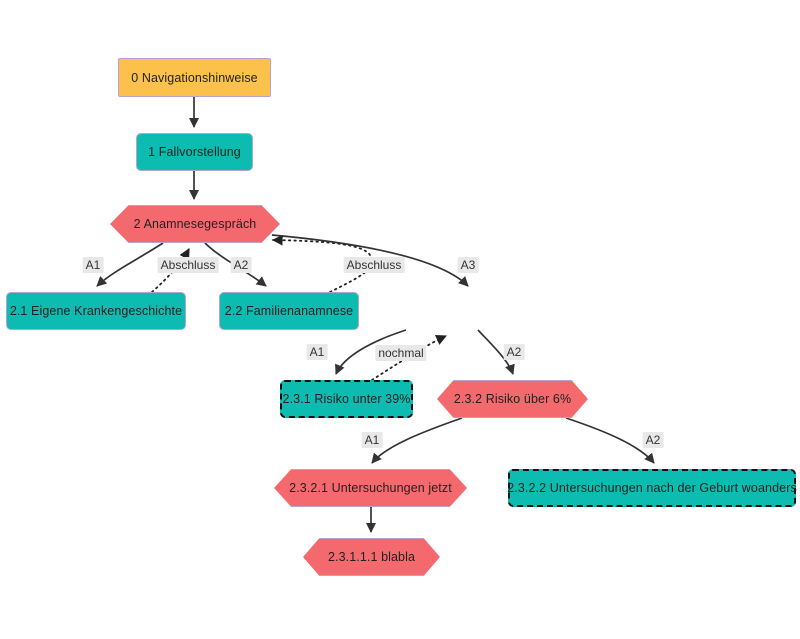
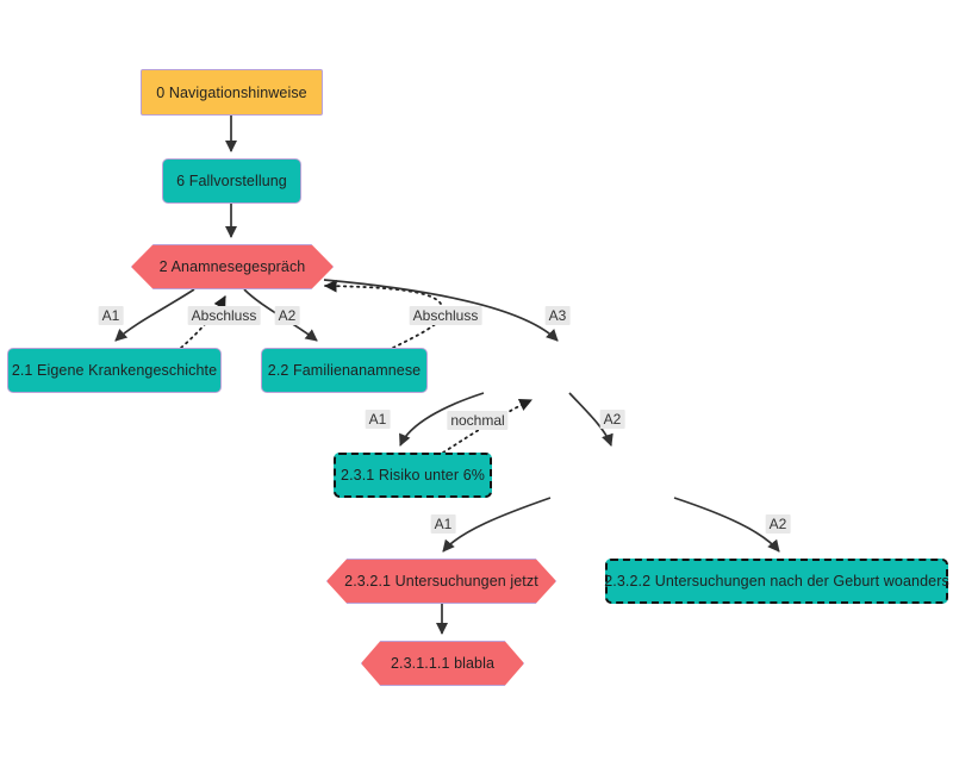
  0 Navigationshinweise
- 1 Fallvorstellung
+ 6 Fallvorstellung
  2 Anamnesegespräch
  2.1 Eigene Krankengeschichte
  2.2 Familienanamnese
- 2.3.1 Risiko unter 39%
+ 2.3.1 Risiko unter 6%
- 2.3.2 Risiko über 6%
  2.3.2.1 Untersuchungen jetzt
  2.3.2.2 Untersuchungen nach der Geburt woanders
  2.3.1.1.1 blabla
  A1
  Abschluss
  A2
  Abschluss
  A3
  A1
  nochmal
  A2
  A1
  A2
